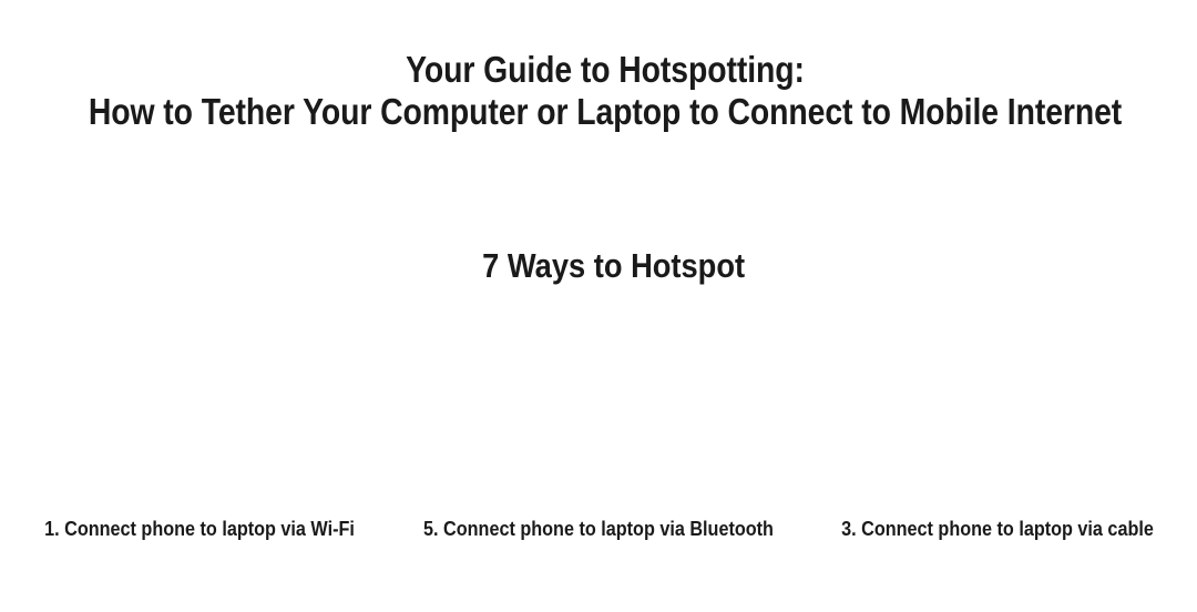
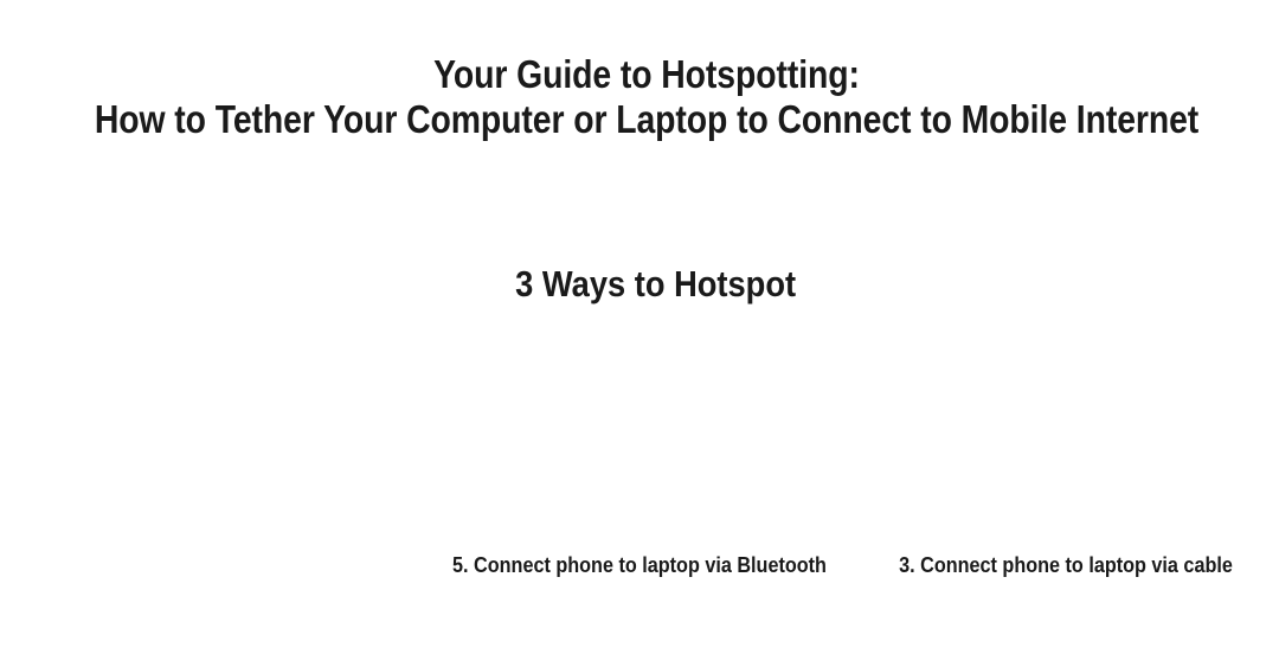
  Your Guide to Hotspotting:
  How to Tether Your Computer or Laptop to Connect to Mobile Internet
- 7 Ways to Hotspot
+ 3 Ways to Hotspot
- 1. Connect phone to laptop via Wi-Fi
  5. Connect phone to laptop via Bluetooth
  3. Connect phone to laptop via cable
